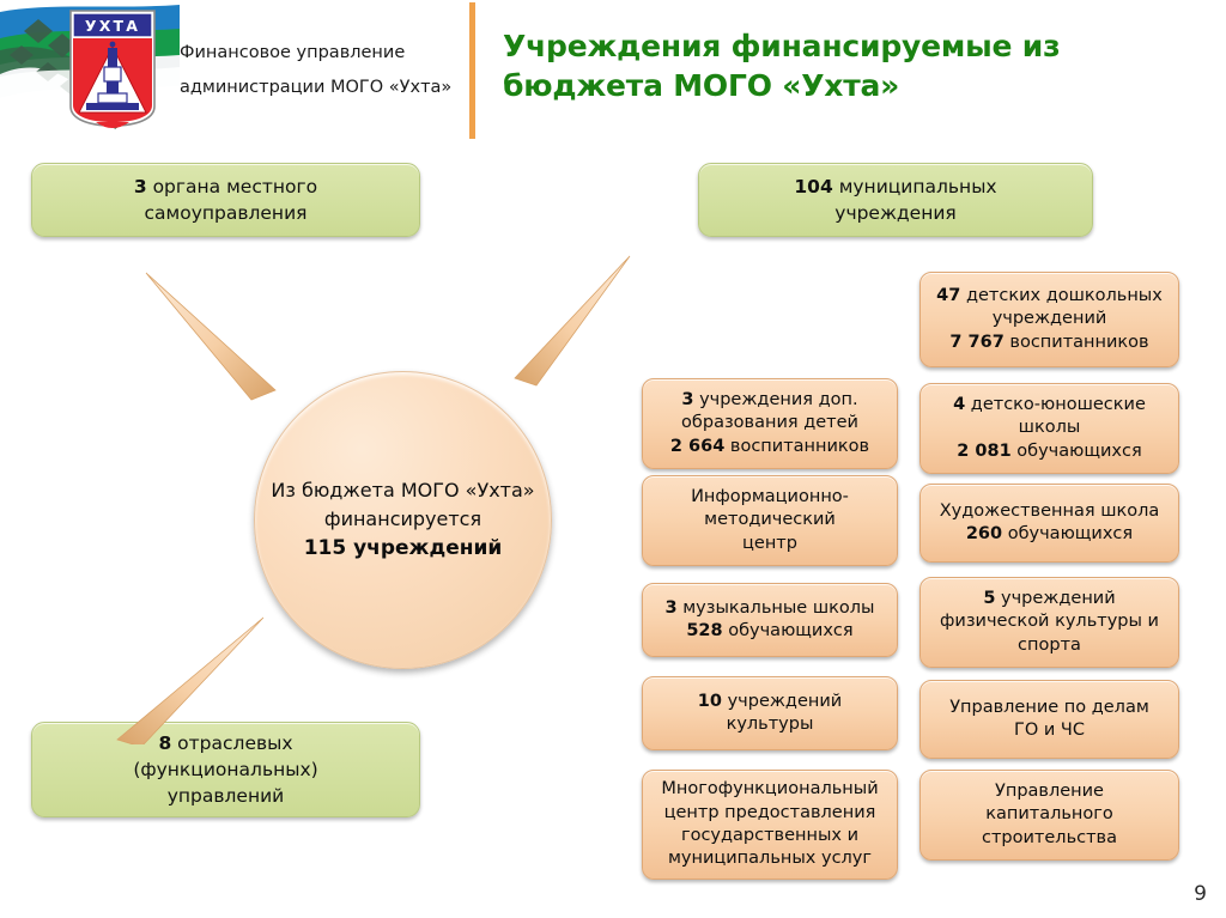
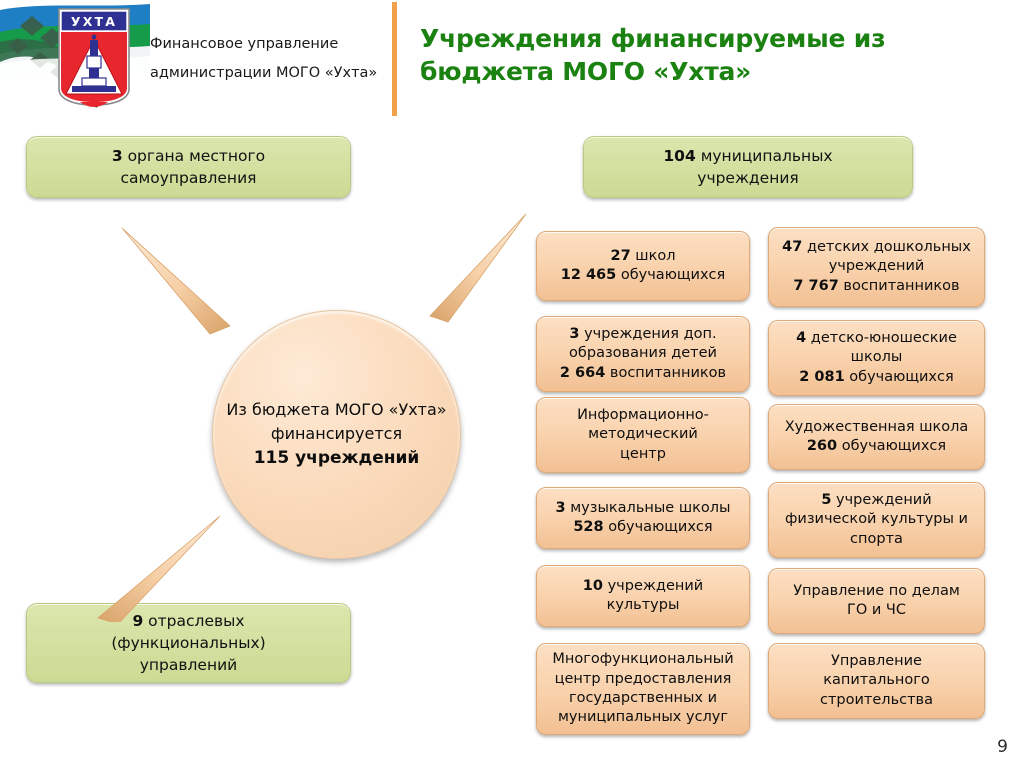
  УХТА
  Финансовое управление
  администрации МОГО «Ухта»
  Учреждения финансируемые из
  бюджета МОГО «Ухта»
  3 органа местного
  самоуправления
  104 муниципальных
  учреждения
- 8 отраслевых
+ 9 отраслевых
  (функциональных)
  управлений
  Из бюджета МОГО «Ухта»
  финансируется
  115 учреждений
+ 27 школ
+ 12 465 обучающихся
  3 учреждения доп.
  образования детей
  2 664 воспитанников
  Информационно-
  методический
  центр
  3 музыкальные школы
  528 обучающихся
  10 учреждений
  культуры
  Многофункциональный
  центр предоставления
  государственных и
  муниципальных услуг
  47 детских дошкольных
  учреждений
  7 767 воспитанников
  4 детско-юношеские
  школы
  2 081 обучающихся
  Художественная школа
  260 обучающихся
  5 учреждений
  физической культуры и
  спорта
  Управление по делам
  ГО и ЧС
  Управление
  капитального
  строительства
  9
